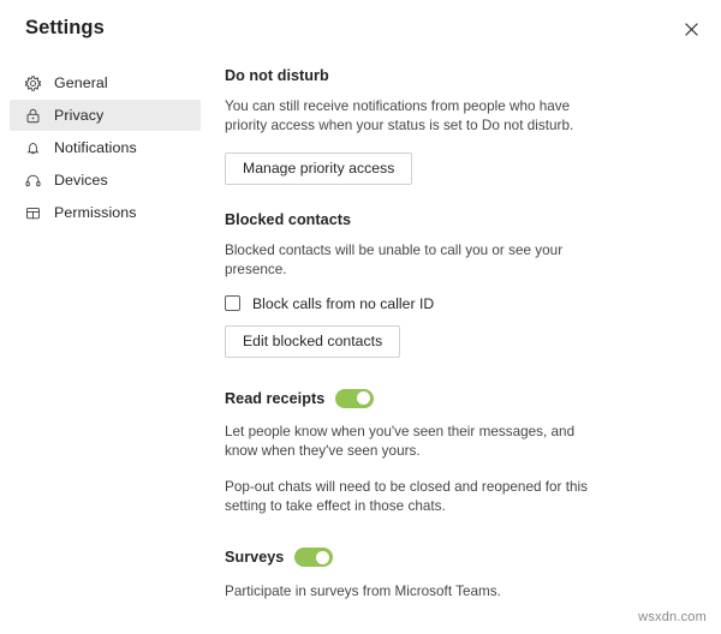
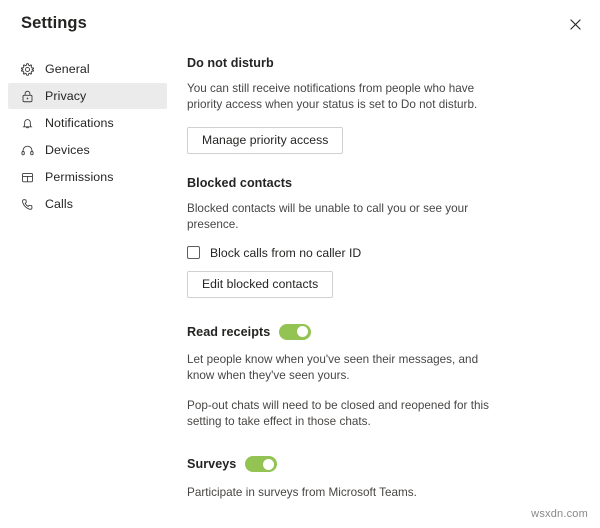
  Settings
  General
  Privacy
  Notifications
  Devices
  Permissions
+ Calls
  Do not disturb
  You can still receive notifications from people who have priority access when your status is set to Do not disturb.
  Manage priority access
  Blocked contacts
  Blocked contacts will be unable to call you or see your presence.
  Block calls from no caller ID
  Edit blocked contacts
  Read receipts
  Let people know when you've seen their messages, and know when they've seen yours.
  Pop-out chats will need to be closed and reopened for this setting to take effect in those chats.
  Surveys
  Participate in surveys from Microsoft Teams.
  wsxdn.com
